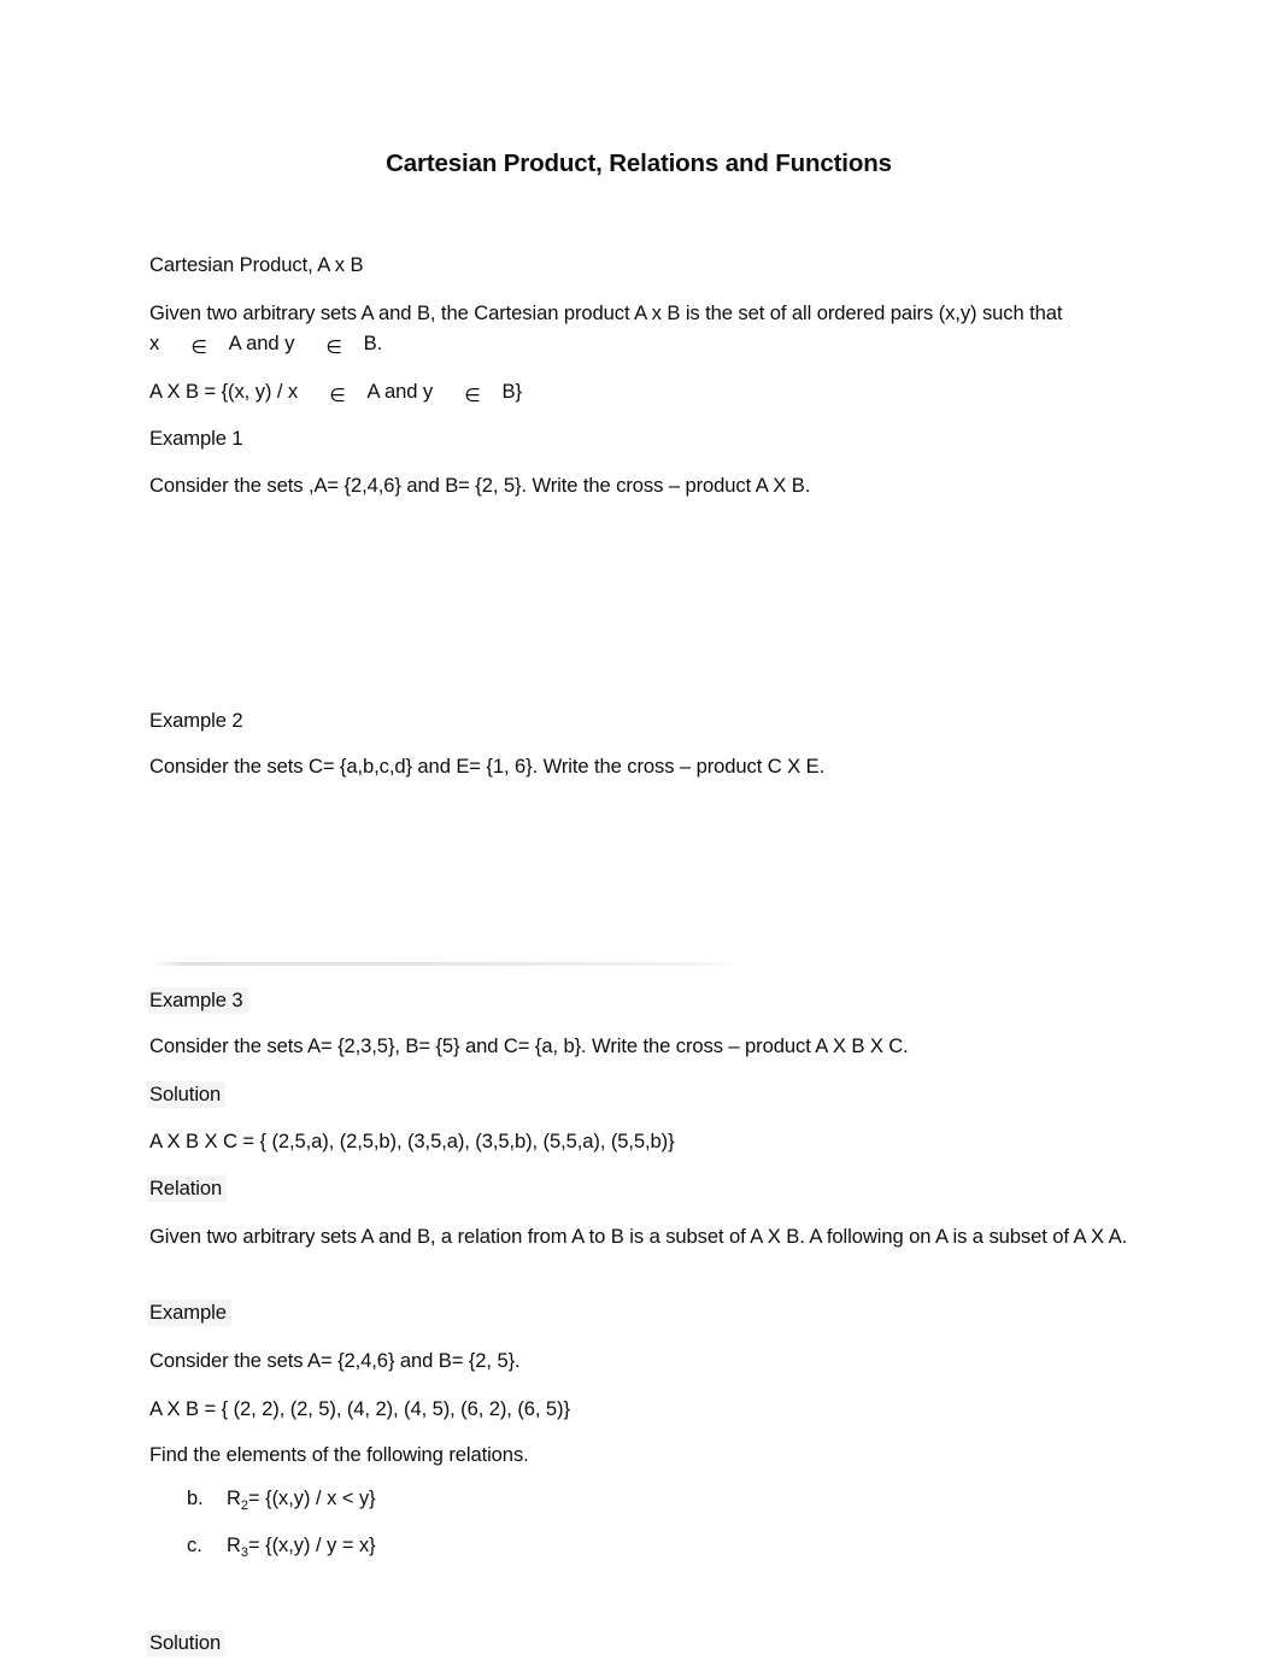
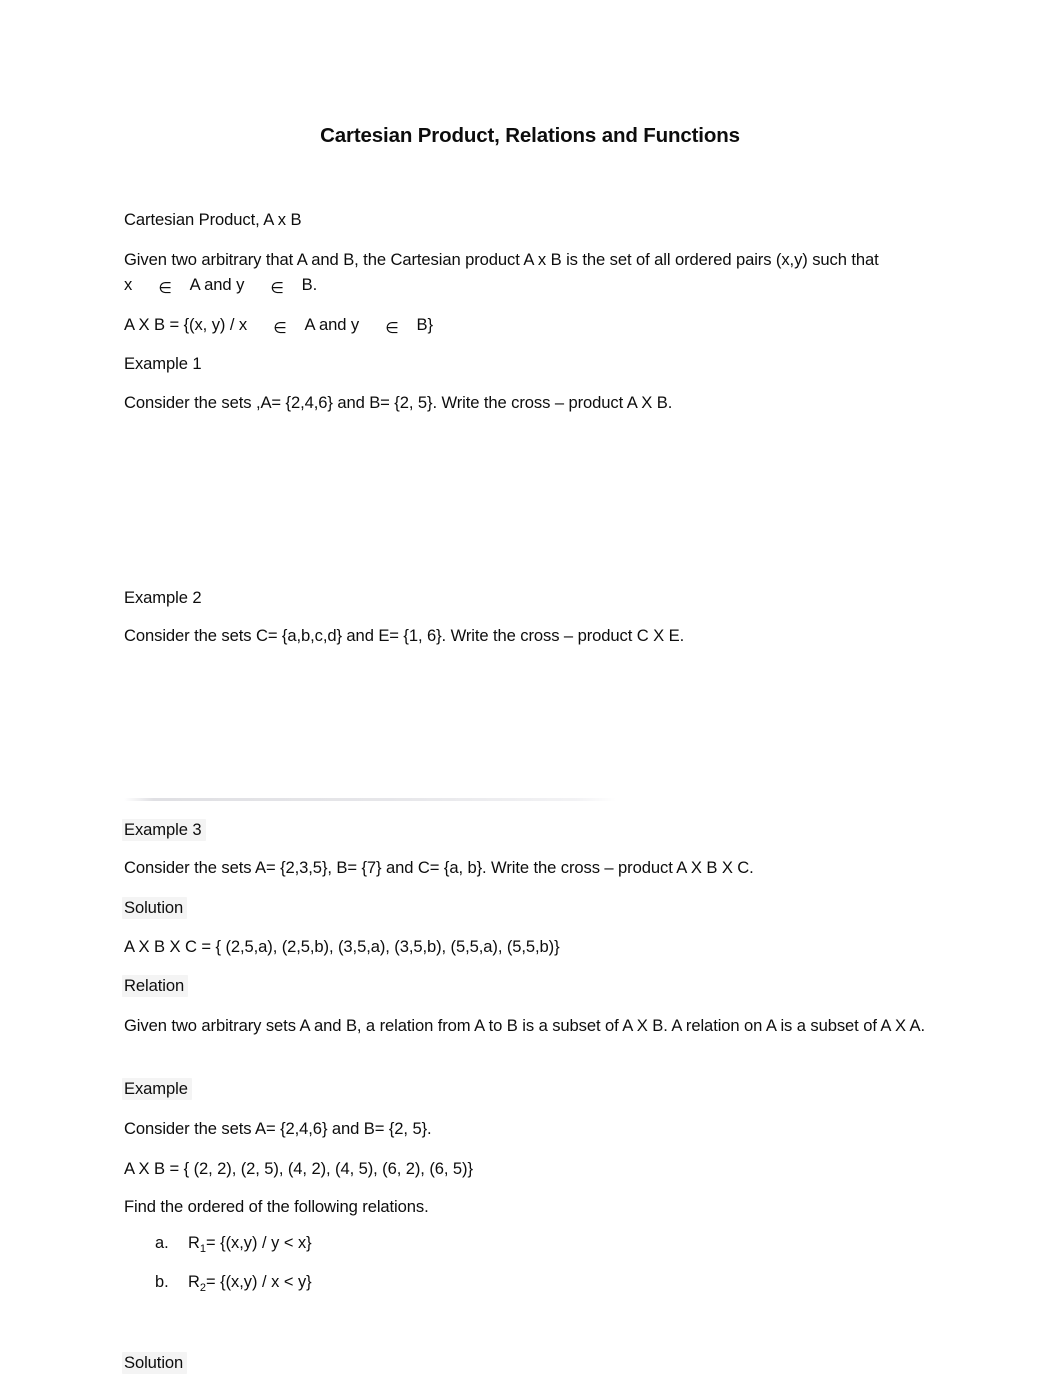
  Cartesian Product, Relations and Functions
  Cartesian Product, A x B
- Given two arbitrary sets A and B, the Cartesian product A x B is the set of all ordered pairs (x,y) such that
+ Given two arbitrary that A and B, the Cartesian product A x B is the set of all ordered pairs (x,y) such that
  x ∈ A and y ∈ B.
  A X B = {(x, y) / x ∈ A and y ∈ B}
  Example 1
  Consider the sets ,A= {2,4,6} and B= {2, 5}. Write the cross – product A X B.
  Example 2
  Consider the sets C= {a,b,c,d} and E= {1, 6}. Write the cross – product C X E.
  Example 3
- Consider the sets A= {2,3,5}, B= {5} and C= {a, b}. Write the cross – product A X B X C.
+ Consider the sets A= {2,3,5}, B= {7} and C= {a, b}. Write the cross – product A X B X C.
  Solution
  A X B X C = { (2,5,a), (2,5,b), (3,5,a), (3,5,b), (5,5,a), (5,5,b)}
  Relation
- Given two arbitrary sets A and B, a relation from A to B is a subset of A X B. A following on A is a subset of A X A.
+ Given two arbitrary sets A and B, a relation from A to B is a subset of A X B. A relation on A is a subset of A X A.
  Example
  Consider the sets A= {2,4,6} and B= {2, 5}.
  A X B = { (2, 2), (2, 5), (4, 2), (4, 5), (6, 2), (6, 5)}
- Find the elements of the following relations.
+ Find the ordered of the following relations.
+ a.
+ R1= {(x,y) / y < x}
  b.
  R2= {(x,y) / x < y}
- c.
- R3= {(x,y) / y = x}
  Solution
